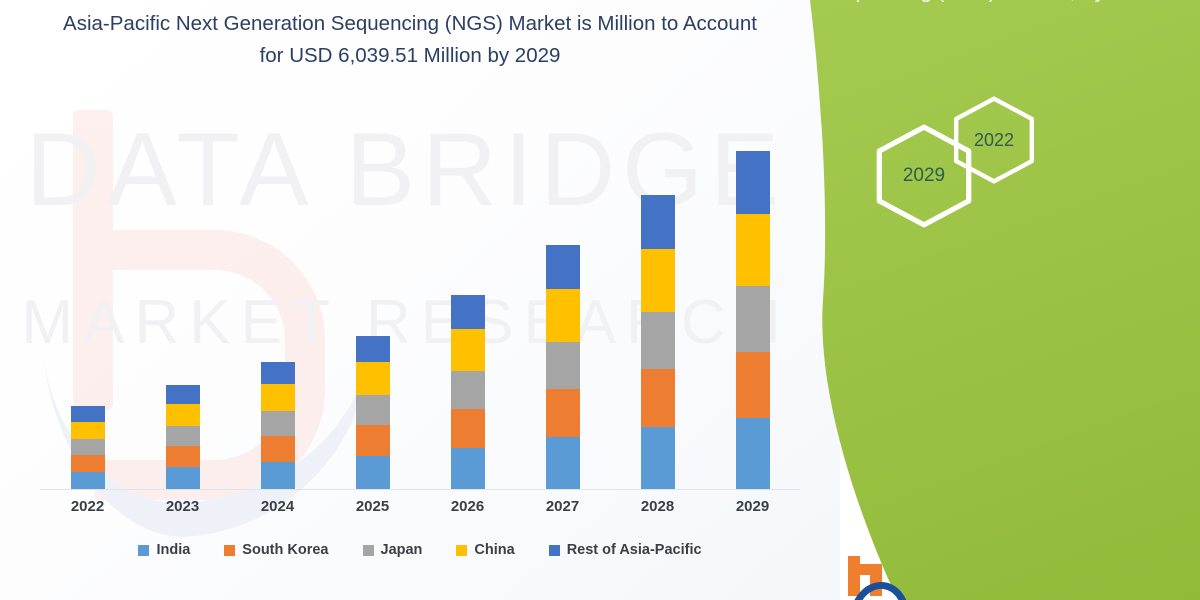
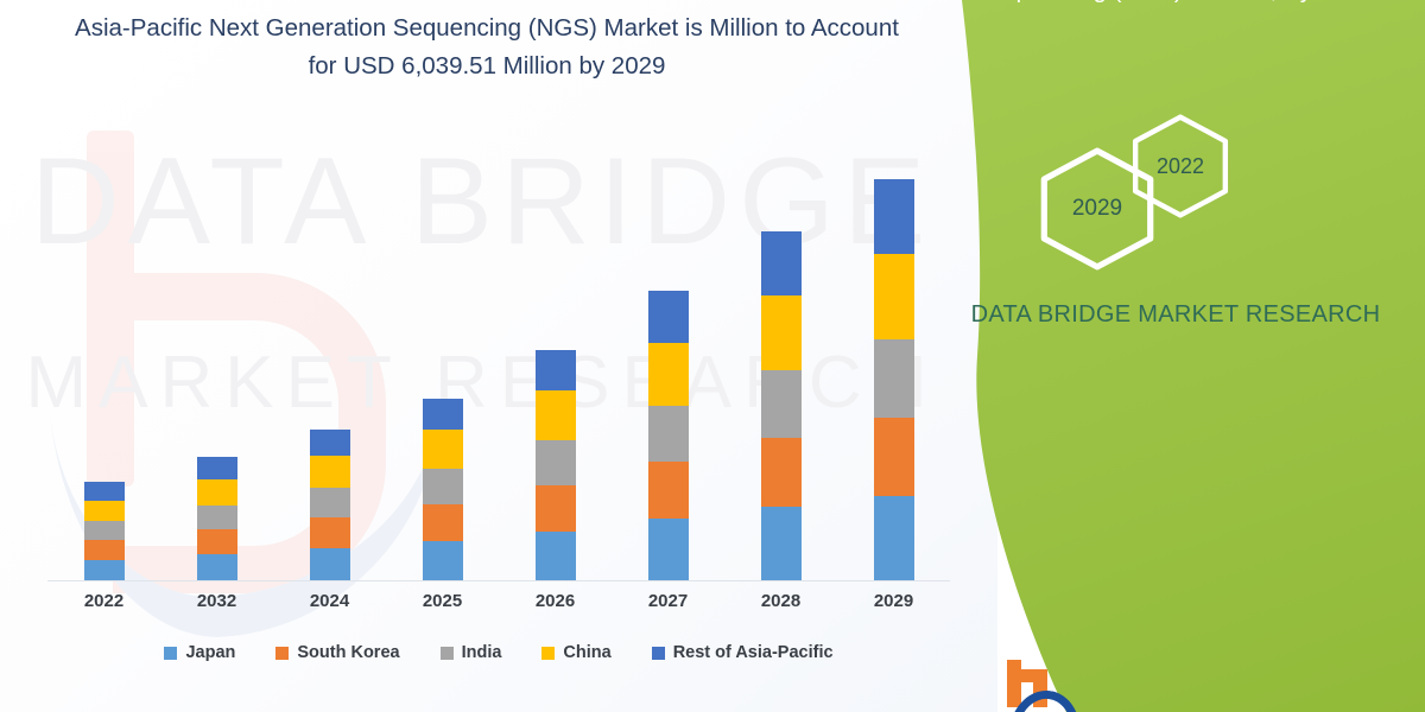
  DATA BRIDG
  MARKET RESAC
  Asia-Pacific Next Generation Sequencing (NGS) Market is Million to Account for USD 6,039.51 Million by 2029
  2022
- 2023
+ 2032
  2024
  2025
  2026
  2027
  2028
  2029
- India
+ Japan
  South Korea
- Japan
+ India
  China
  Rest of Asia-Pacific
  2029
  2022
+ DATA BRIDGE MARKET RESEARCH
